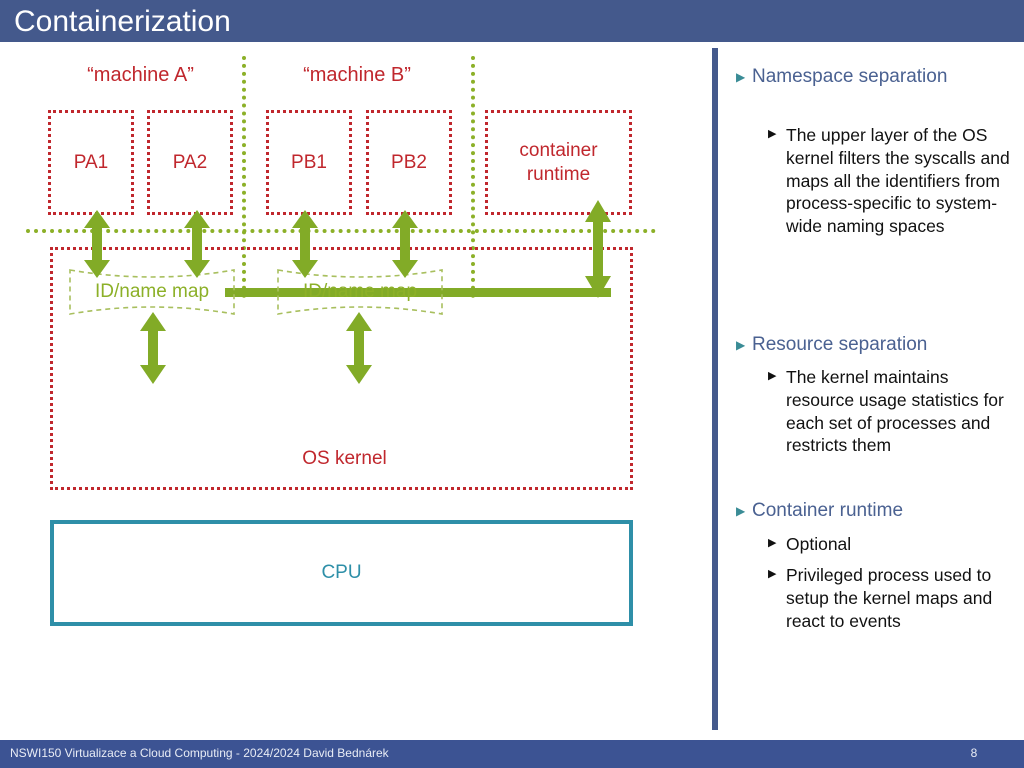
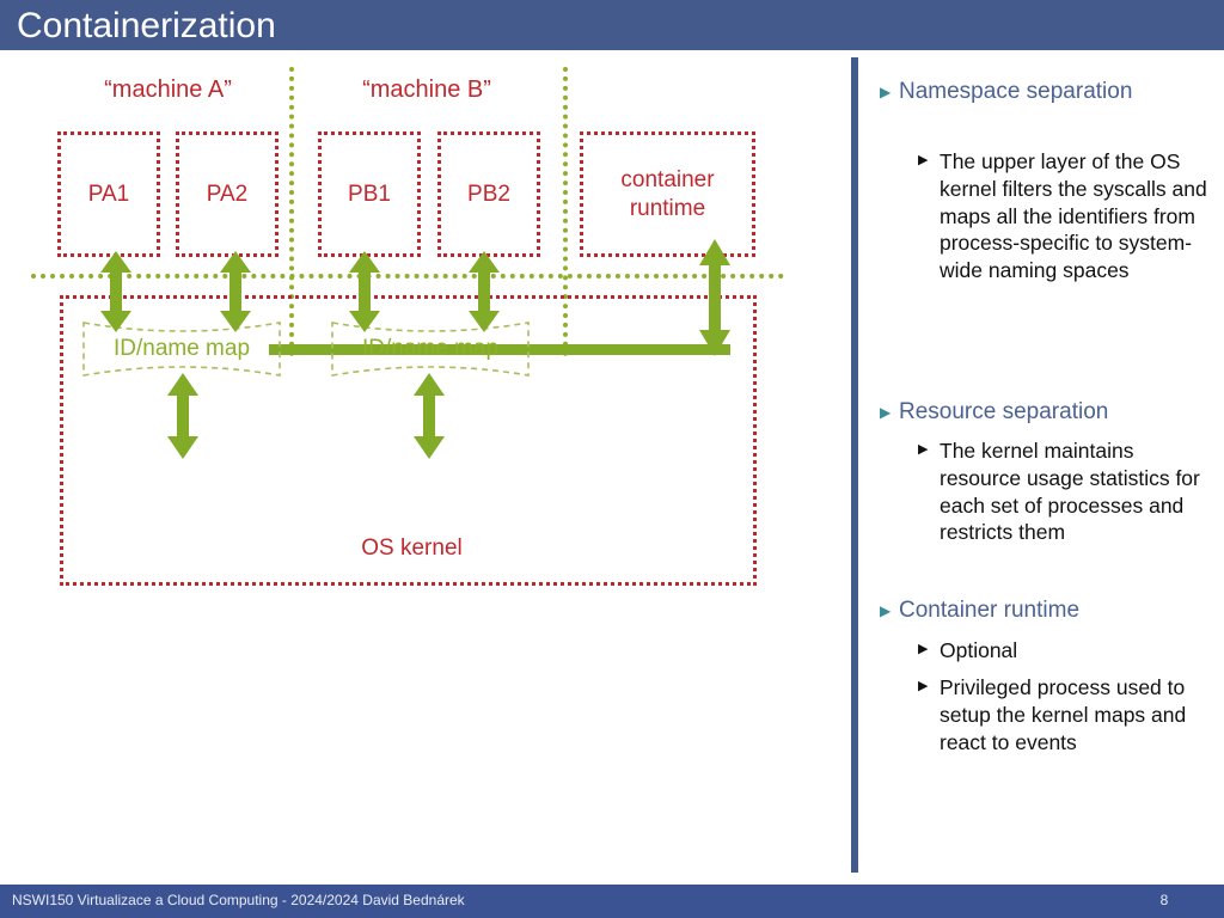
  Containerization
  “machine A”
  “machine B”
  PA1
  PA2
  PB1
  PB2
  container
  runtime
  OS kernel
  ID/name map
  ID/name map
- CPU
  ▶
  Namespace separation
  ▶
  The upper layer of the OS kernel filters the syscalls and maps all the identifiers from process-specific to system-wide naming spaces
  ▶
  Resource separation
  ▶
  The kernel maintains resource usage statistics for each set of processes and restricts them
  ▶
  Container runtime
  ▶
  Optional
  ▶
  Privileged process used to setup the kernel maps and react to events
  NSWI150 Virtualizace a Cloud Computing - 2024/2024 David Bednárek
  8
